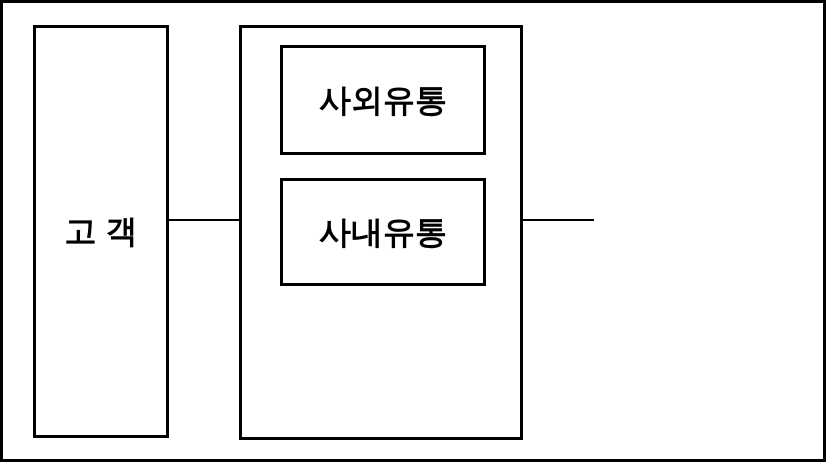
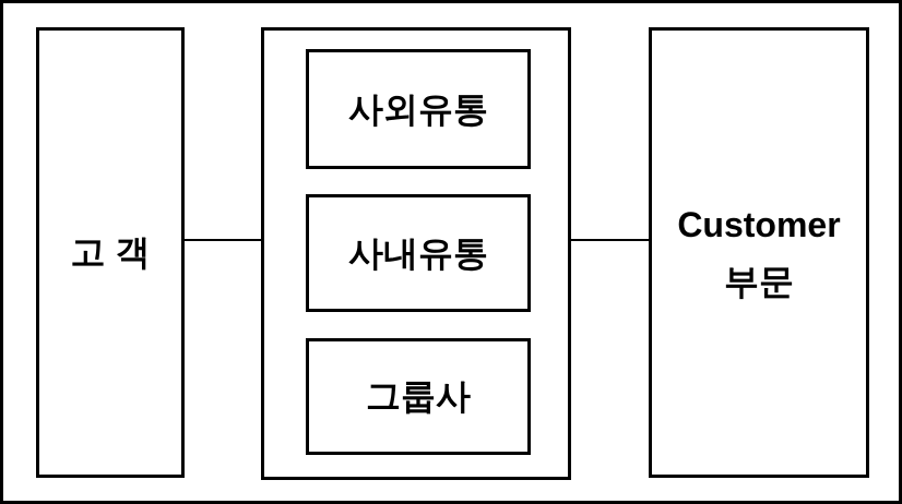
  고 객
  사외유통
  사내유통
+ 그룹사
+ Customer
+ 부문
